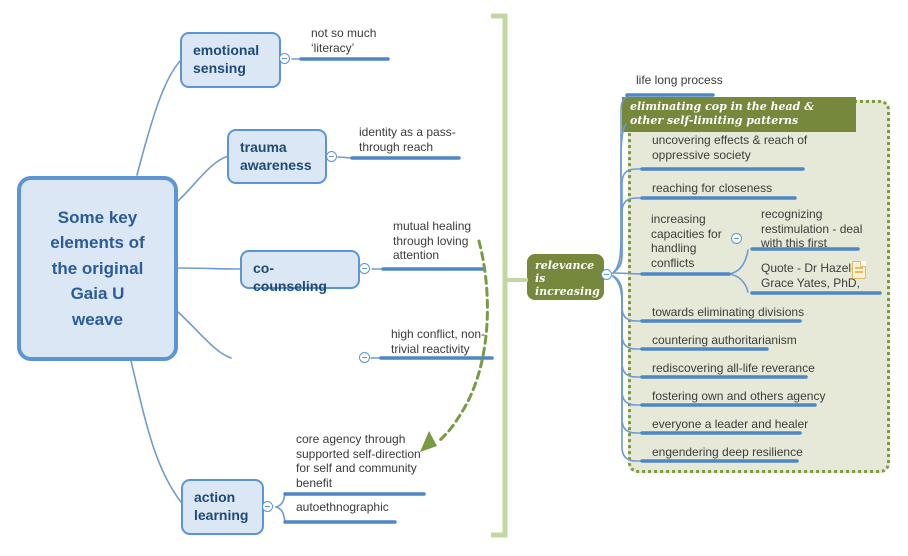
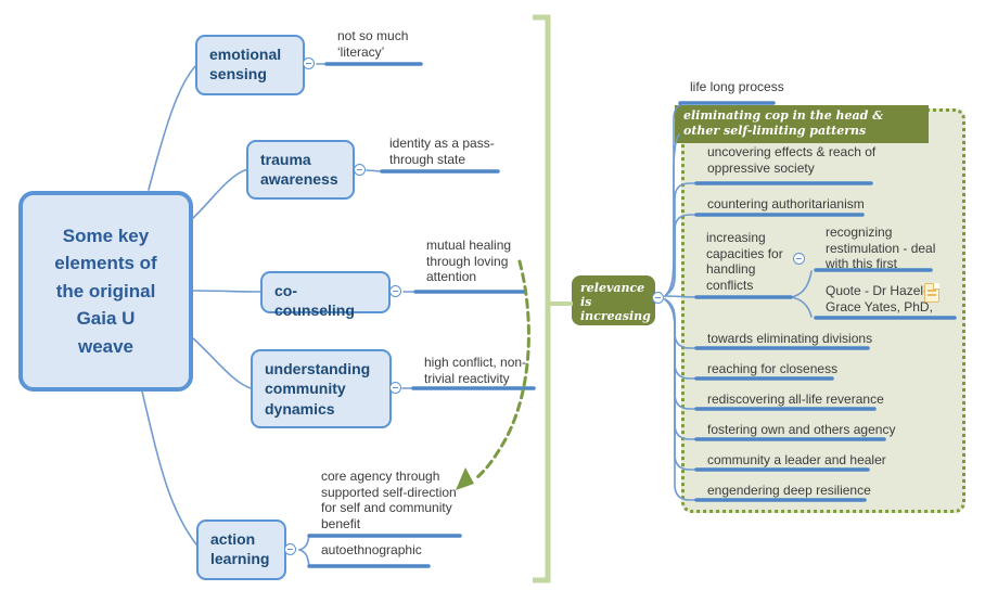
  Some key elements of the original Gaia U weave
  emotional sensing
  trauma awareness
  co-counseling
+ understanding community dynamics
  action learning
  not so much ‘literacy’
- identity as a pass-through reach
+ identity as a pass-through state
  mutual healing through loving attention
  high conflict, non-trivial reactivity
  core agency through supported self-direction for self and community benefit
  autoethnographic
  relevance is increasing rapidly
  life long process
  eliminating cop in the head & other self-limiting patterns
  uncovering effects & reach of oppressive society
- reaching for closeness
+ countering authoritarianism
  increasing capacities for handling conflicts
  recognizing restimulation - deal with this first
  Quote - Dr HazelGrace Yates, PhD,
  towards eliminating divisions
- countering authoritarianism
+ reaching for closeness
  rediscovering all-life reverance
  fostering own and others agency
- everyone a leader and healer
+ community a leader and healer
  engendering deep resilience
